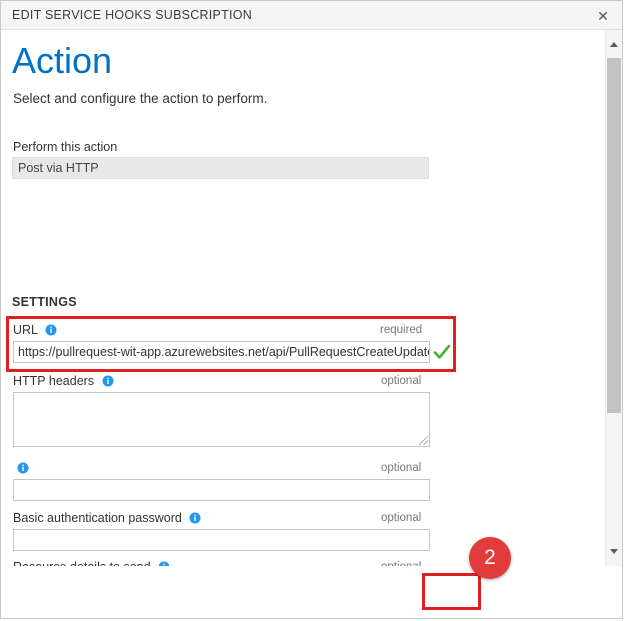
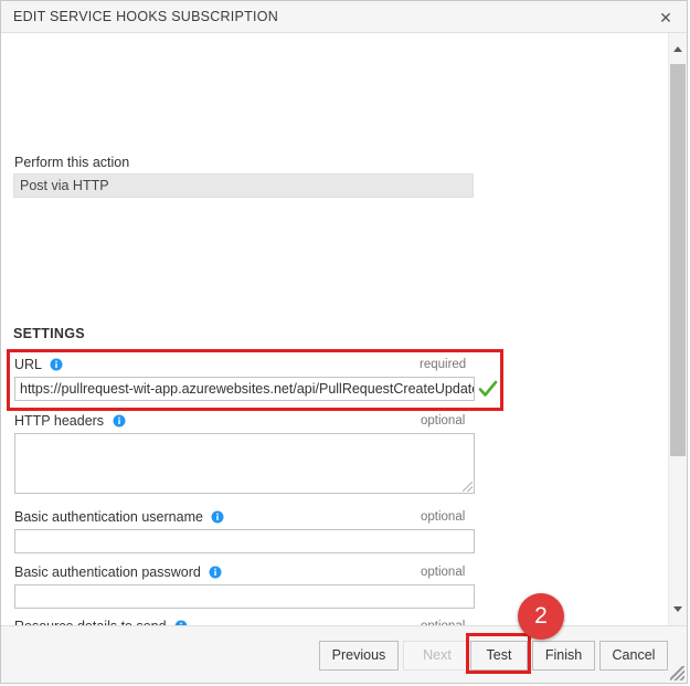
  EDIT SERVICE HOOKS SUBSCRIPTION
  ✕
- Action
- Select and configure the action to perform.
  Perform this action
  Post via HTTP
  SETTINGS
  URL
  required
  https://pullrequest-wit-app.azurewebsites.net/api/PullRequestCreateUpdat
  HTTP headers
  optional
+ Basic authentication username
  optional
  Basic authentication password
  optional
+ Previous
+ Next
+ Test
+ Finish
+ Cancel
  2
